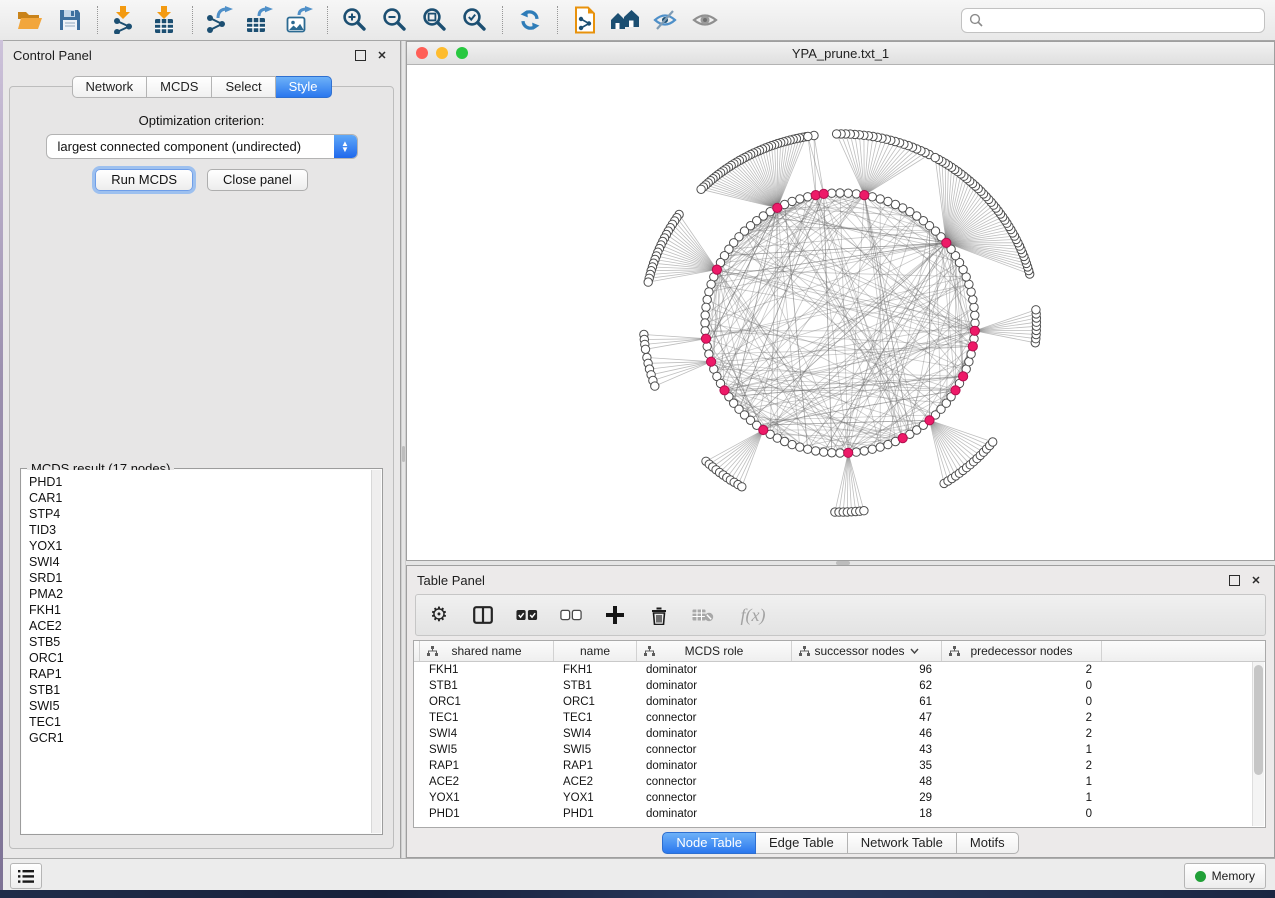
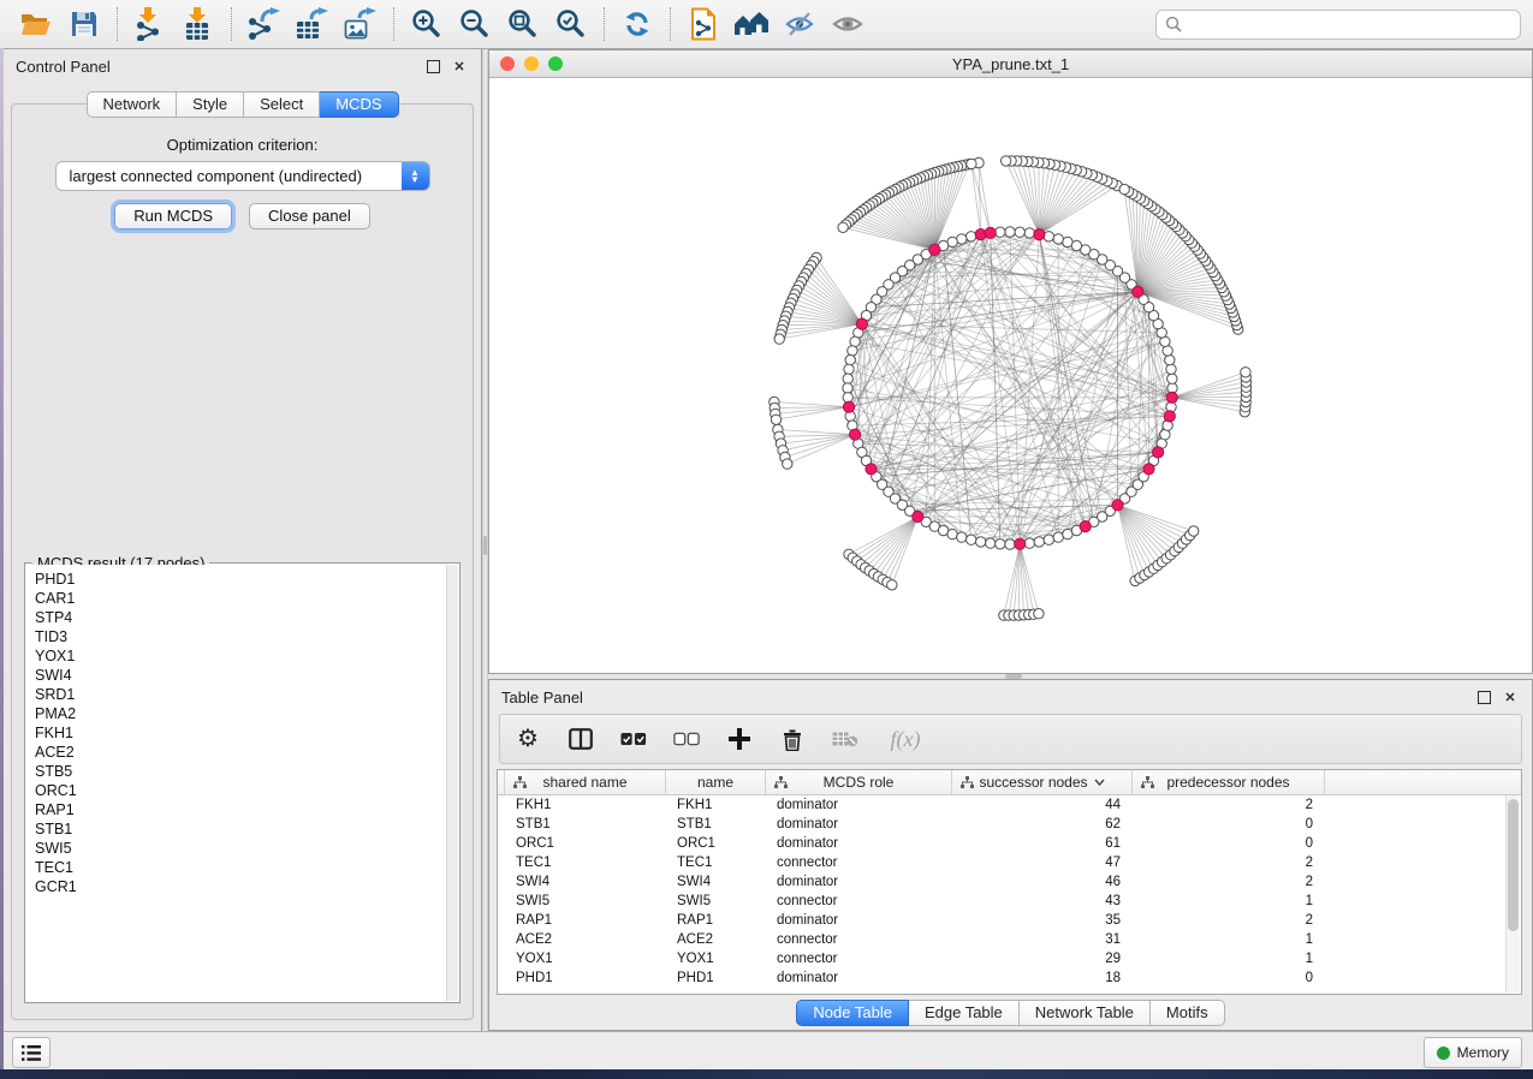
  Control Panel
  ✕
  Network
- MCDS
+ Style
  Select
- Style
+ MCDS
  Optimization criterion:
  largest connected component (undirected)
  ▲
  ▼
  Run MCDS
  Close panel
  MCDS result (17 nodes)
  PHD1
  CAR1
  STP4
  TID3
  YOX1
  SWI4
  SRD1
  PMA2
  FKH1
  ACE2
  STB5
  ORC1
  RAP1
  STB1
  SWI5
  TEC1
  GCR1
  YPA_prune.txt_1
  Table Panel
  ✕
  ⚙
  f(x)
  shared name
  name
  MCDS role
  successor nodes
  predecessor nodes
  FKH1
  FKH1
  dominator
- 96
+ 44
  2
  STB1
  STB1
  dominator
  62
  0
  ORC1
  ORC1
  dominator
  61
  0
  TEC1
  TEC1
  connector
  47
  2
  SWI4
  SWI4
  dominator
  46
  2
  SWI5
  SWI5
  connector
  43
  1
  RAP1
  RAP1
  dominator
  35
  2
  ACE2
  ACE2
  connector
- 48
+ 31
  1
  YOX1
  YOX1
  connector
  29
  1
  PHD1
  PHD1
  dominator
  18
  0
  Node Table
  Edge Table
  Network Table
  Motifs
  Memory
